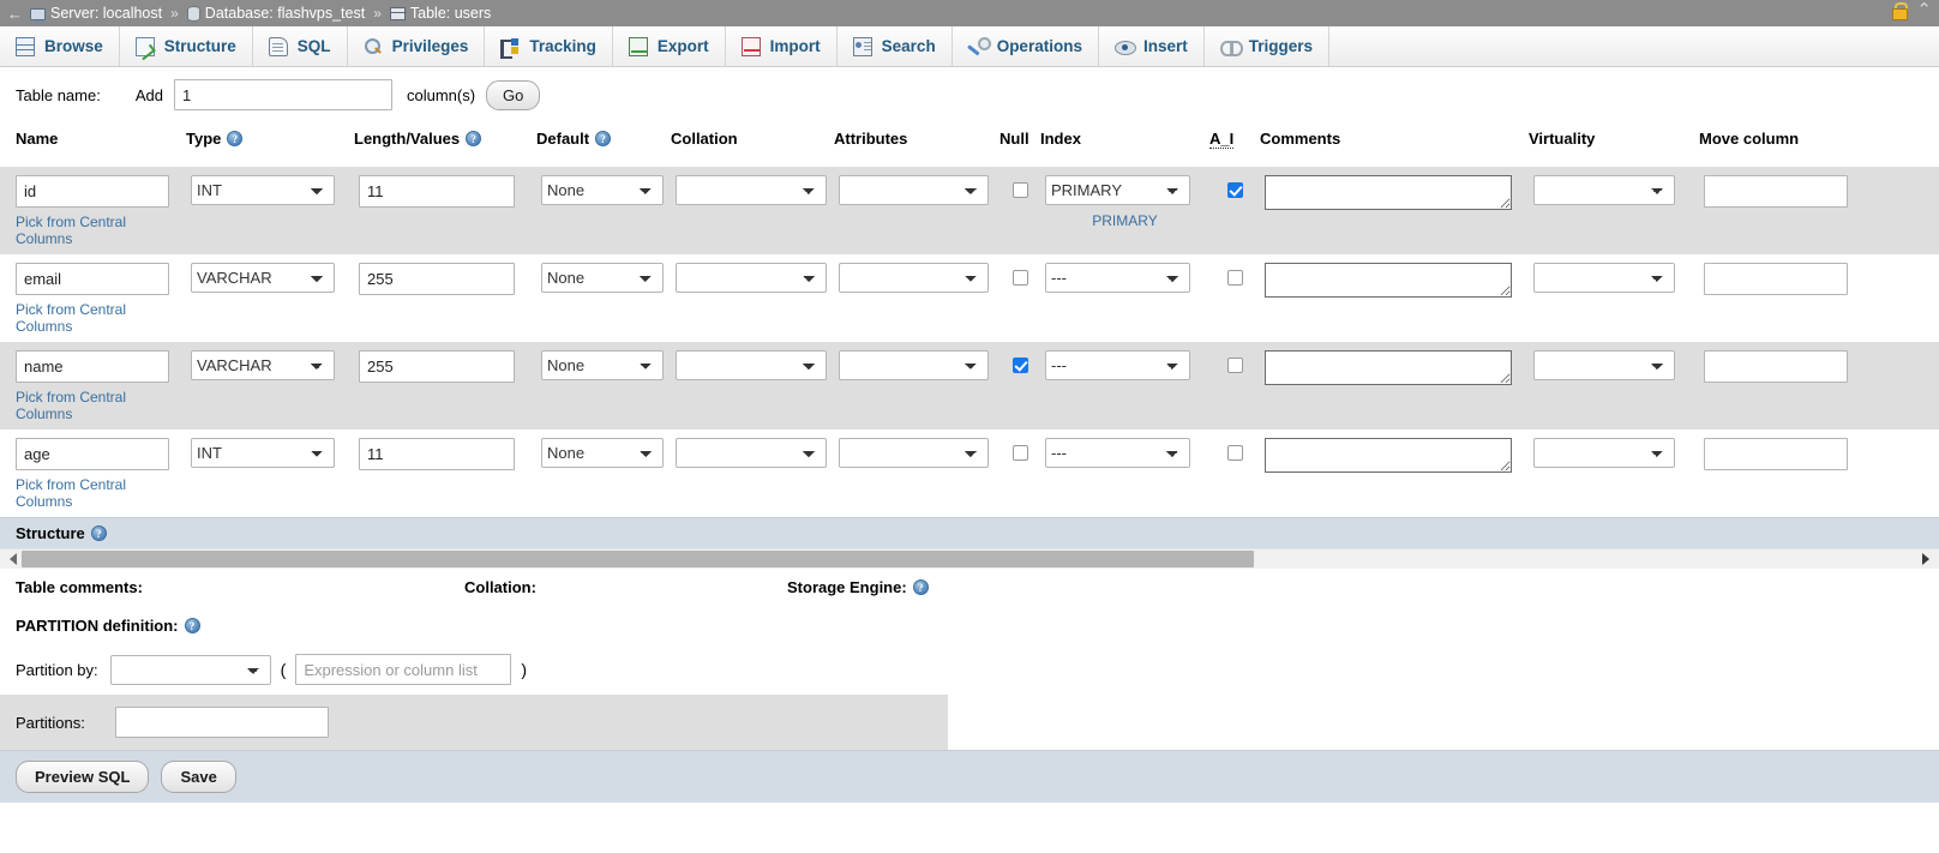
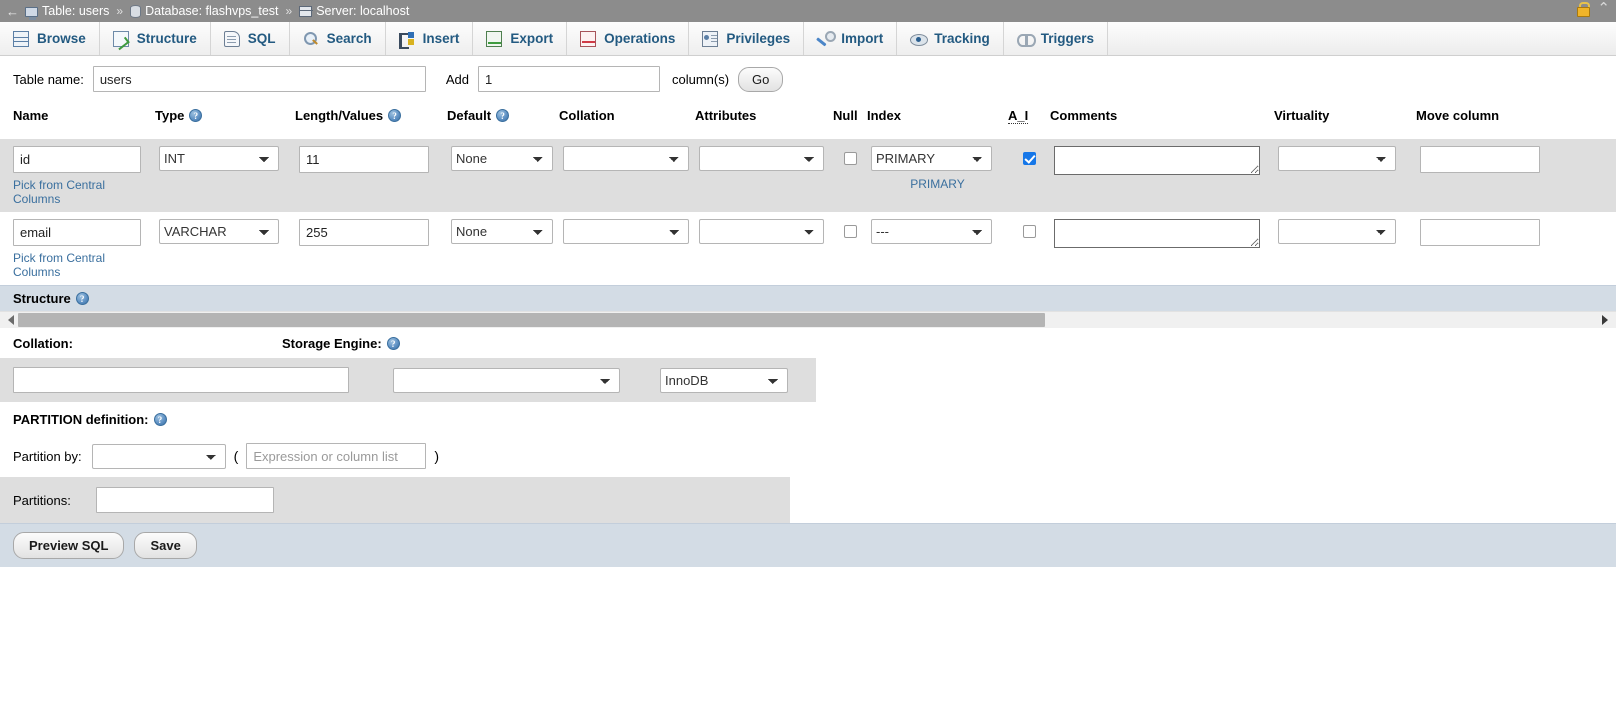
  ←
- Server: localhost
+ Table: users
  »
  Database: flashvps_test
  »
- Table: users
+ Server: localhost
  ⌃
  Browse
  Structure
  SQL
- Privileges
+ Search
- Tracking
+ Insert
  Export
- Import
+ Operations
- Search
+ Privileges
- Operations
+ Import
- Insert
+ Tracking
  Triggers
  Table name:
+ users
  Add
  1
  column(s)
  Go
  Name	Type ?	Length/Values ?	Default ?	Collation	Attributes	Null	Index	A_I	Comments	Virtuality	Move column
  id Pick from Central Columns	INT	11	None				PRIMARY PRIMARY
  email Pick from Central Columns	VARCHAR	255	None				---
- name Pick from Central Columns	VARCHAR	255	None				---
- age Pick from Central Columns	INT	11	None				---
  Structure ?
- Table comments:
  Collation:
  Storage Engine: ?
+ InnoDB
  PARTITION definition: ?
  Partition by:
  (
  Expression or column list
  )
  Partitions:
  Preview SQL
  Save
